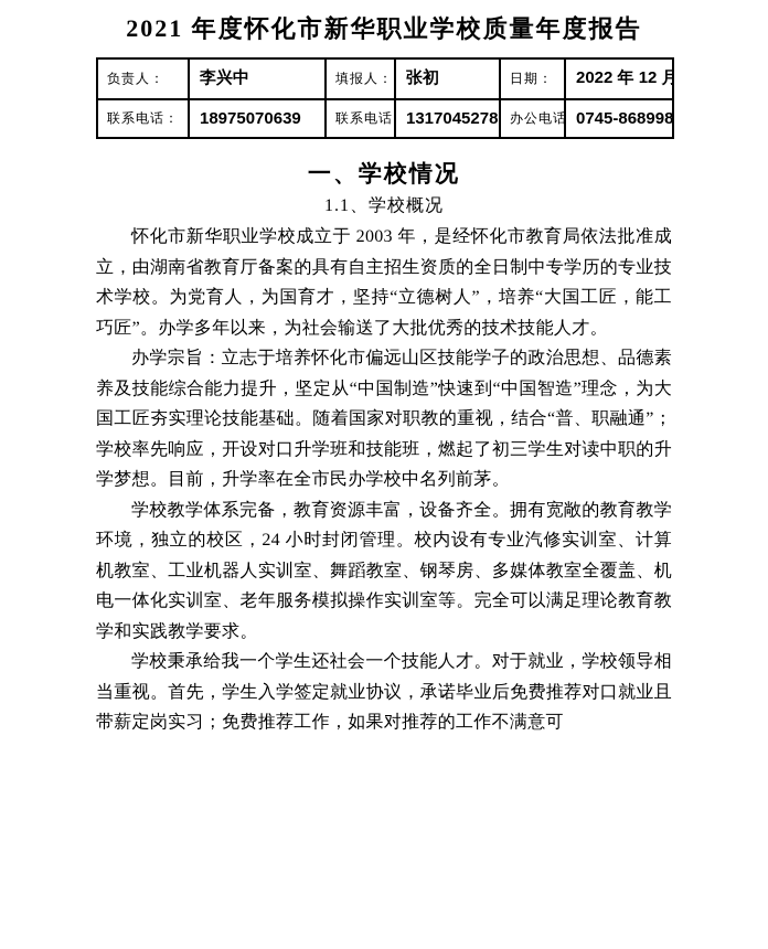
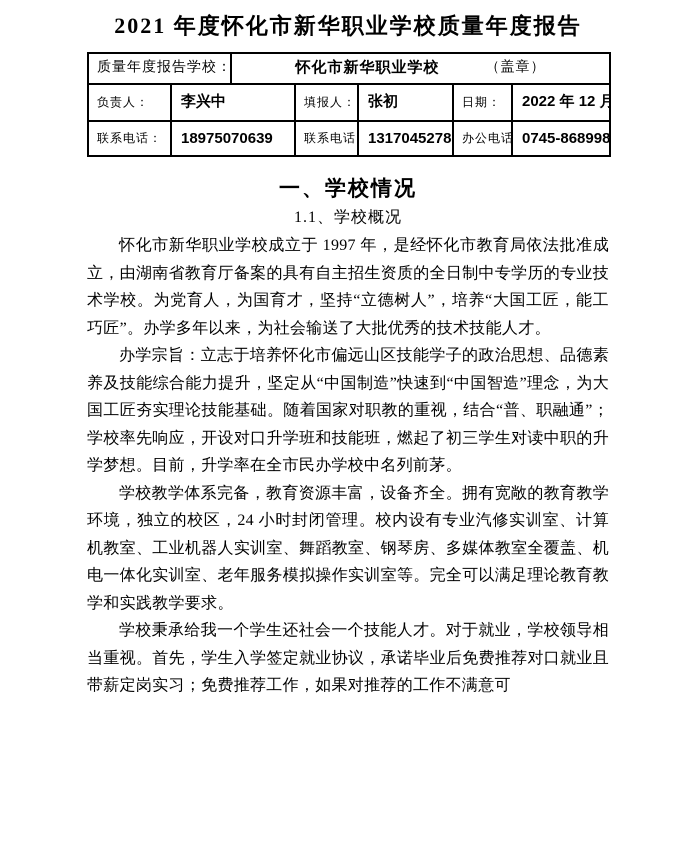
  2021 年度怀化市新华职业学校质量年度报告
+ 质量年度报告学校：	怀化市新华职业学校 （盖章）
  负责人：	李兴中	填报人：	张初	日期：	2022 年 12 月
  联系电话：	18975070639	联系电话	1317045278	办公电话	0745-868998
  一、学校情况
  1.1、学校概况
- 怀化市新华职业学校成立于 2003 年，是经怀化市教育局依法批准成立，由湖南省教育厅备案的具有自主招生资质的全日制中专学历的专业技术学校。为党育人，为国育才，坚持“立德树人”，培养“大国工匠，能工巧匠”。办学多年以来，为社会输送了大批优秀的技术技能人才。
+ 怀化市新华职业学校成立于 1997 年，是经怀化市教育局依法批准成立，由湖南省教育厅备案的具有自主招生资质的全日制中专学历的专业技术学校。为党育人，为国育才，坚持“立德树人”，培养“大国工匠，能工巧匠”。办学多年以来，为社会输送了大批优秀的技术技能人才。
  办学宗旨：立志于培养怀化市偏远山区技能学子的政治思想、品德素养及技能综合能力提升，坚定从“中国制造”快速到“中国智造”理念，为大国工匠夯实理论技能基础。随着国家对职教的重视，结合“普、职融通”；学校率先响应，开设对口升学班和技能班，燃起了初三学生对读中职的升学梦想。目前，升学率在全市民办学校中名列前茅。
  学校教学体系完备，教育资源丰富，设备齐全。拥有宽敞的教育教学环境，独立的校区，24 小时封闭管理。校内设有专业汽修实训室、计算机教室、工业机器人实训室、舞蹈教室、钢琴房、多媒体教室全覆盖、机电一体化实训室、老年服务模拟操作实训室等。完全可以满足理论教育教学和实践教学要求。
  学校秉承给我一个学生还社会一个技能人才。对于就业，学校领导相当重视。首先，学生入学签定就业协议，承诺毕业后免费推荐对口就业且带薪定岗实习；免费推荐工作，如果对推荐的工作不满意可
